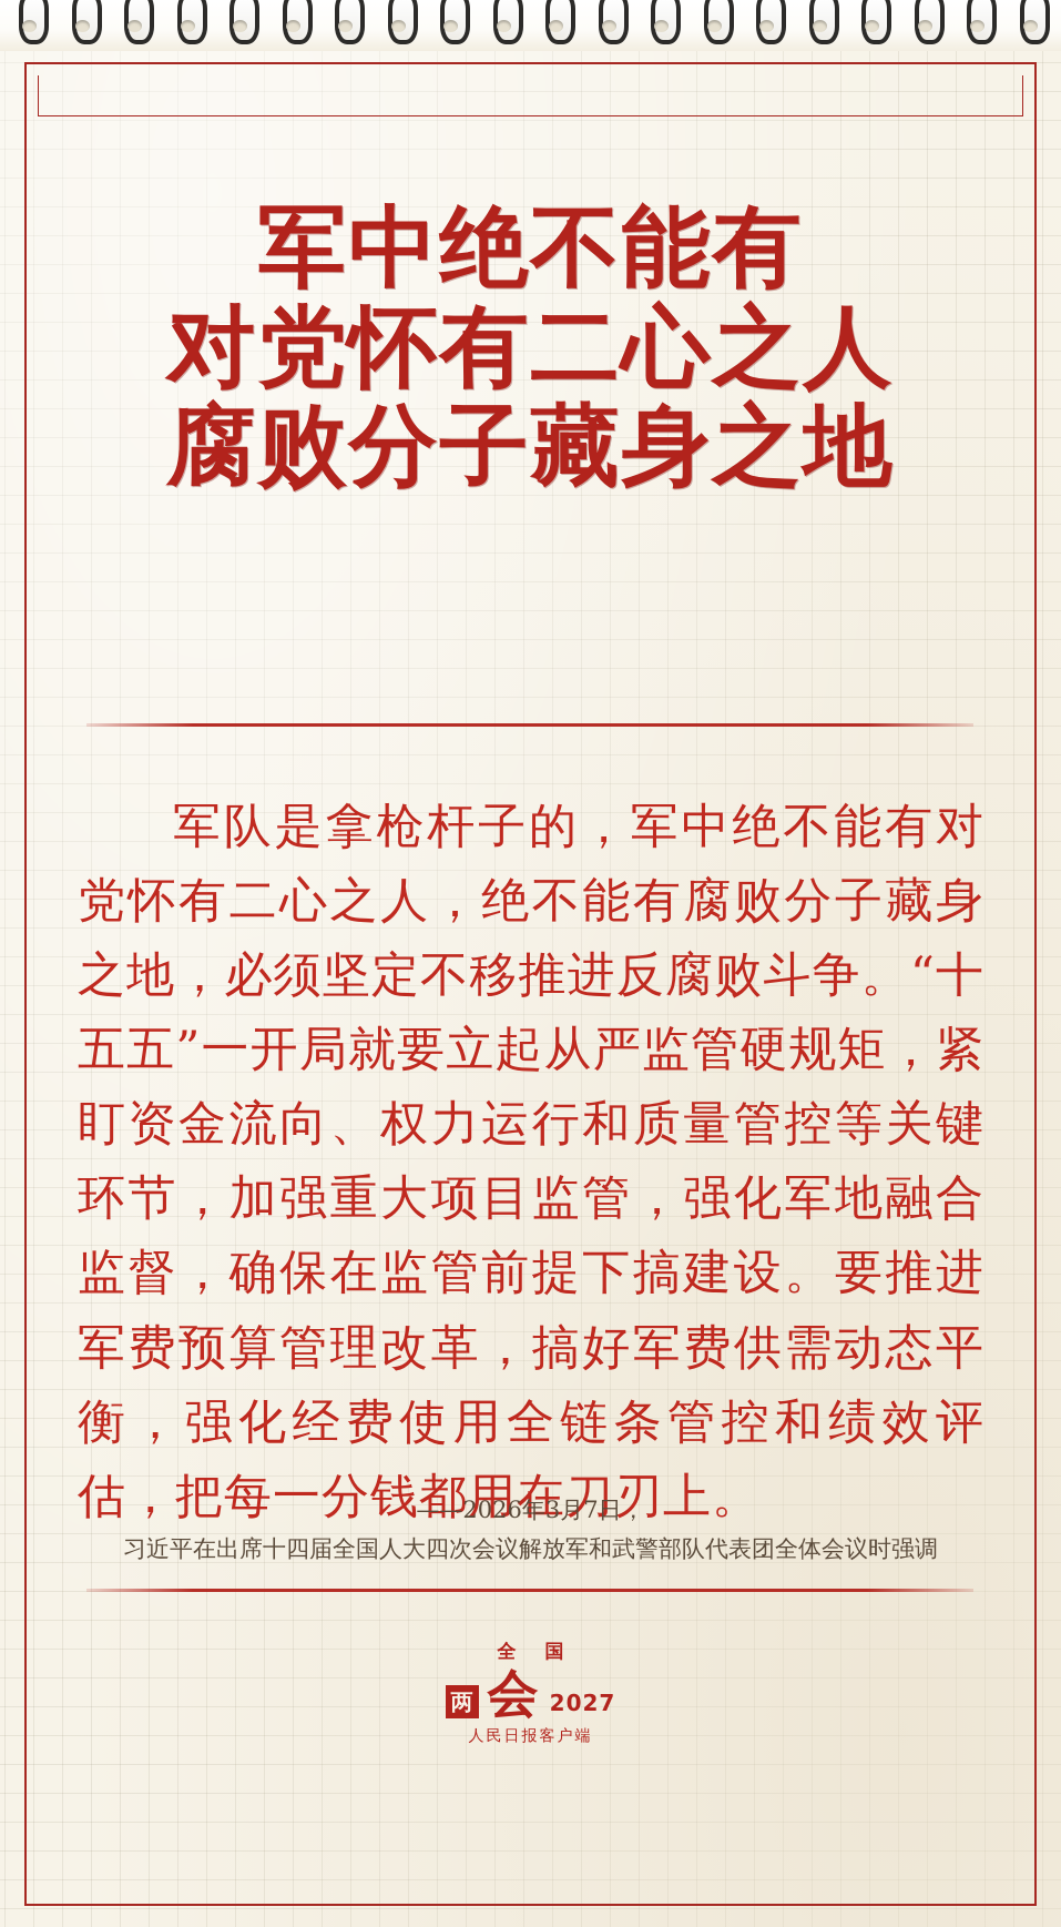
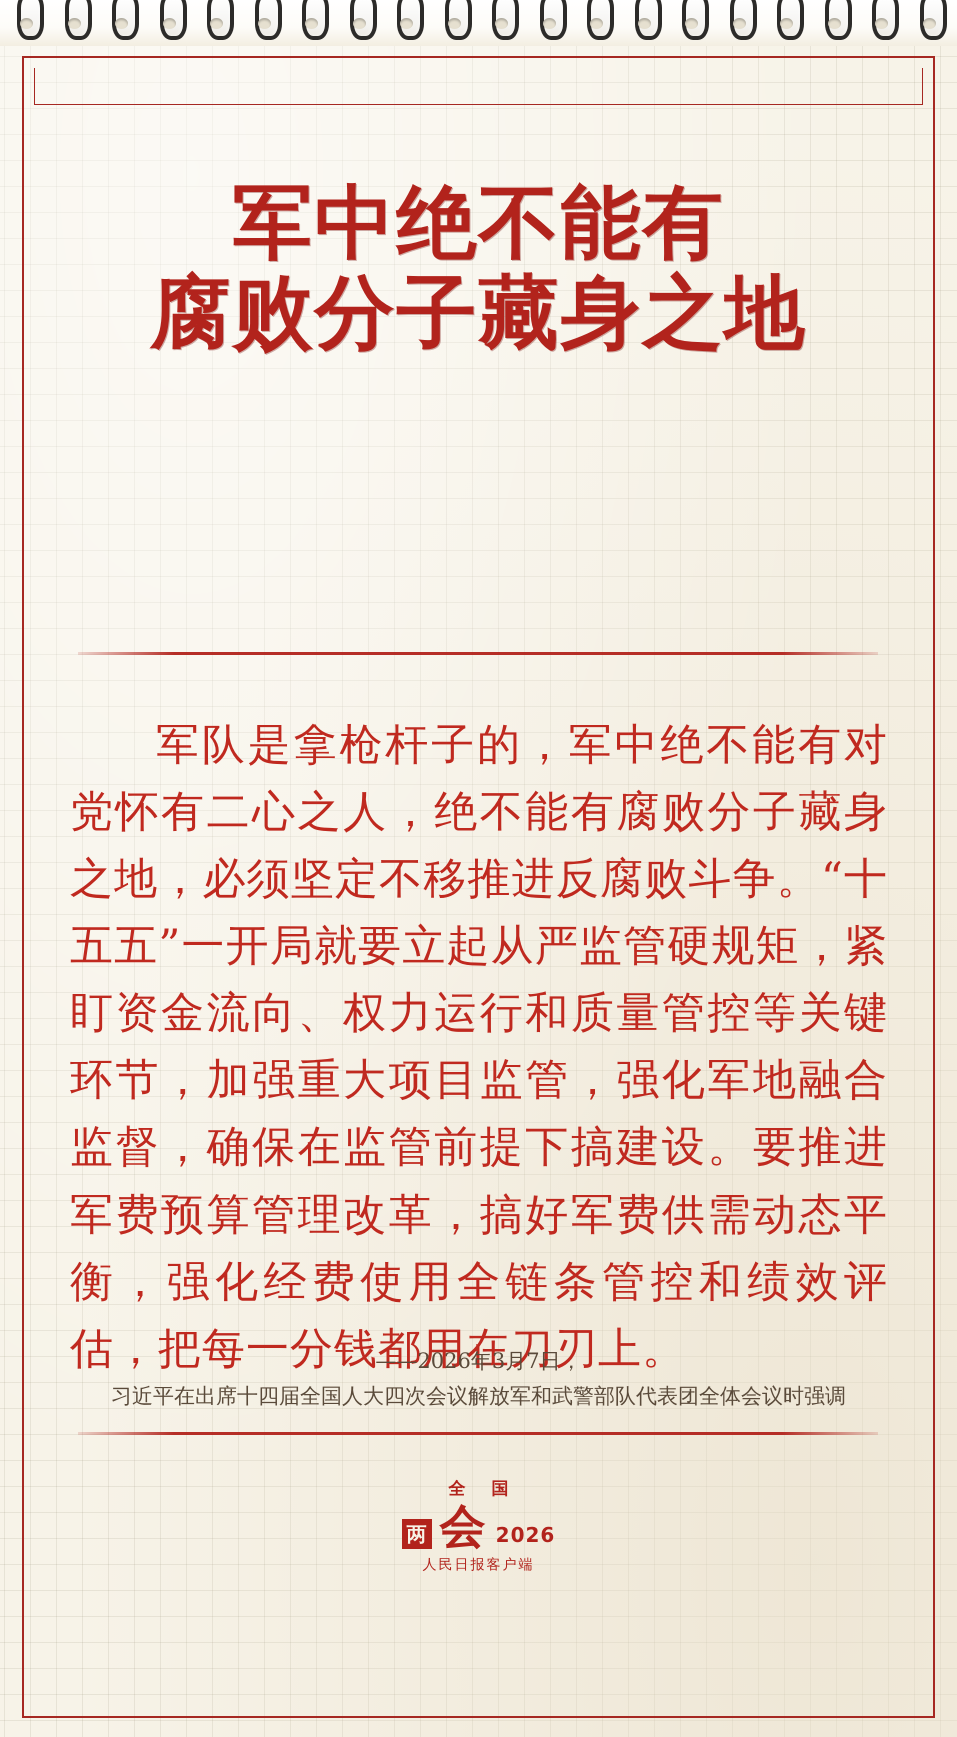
  军中绝不能有
- 对党怀有二心之人
  腐败分子藏身之地
  军队是拿枪杆子的，军中绝不能有对党怀有二心之人，绝不能有腐败分子藏身之地，必须坚定不移推进反腐败斗争。“十五五”一开局就要立起从严监管硬规矩，紧盯资金流向、权力运行和质量管控等关键环节，加强重大项目监管，强化军地融合监督，确保在监管前提下搞建设。要推进军费预算管理改革，搞好军费供需动态平衡，强化经费使用全链条管控和绩效评估，把每一分钱都用在刀刃上。
  ——2026年3月7日，
  习近平在出席十四届全国人大四次会议解放军和武警部队代表团全体会议时强调
  全 国
  两
  会
- 2027
+ 2026
  人民日报客户端
